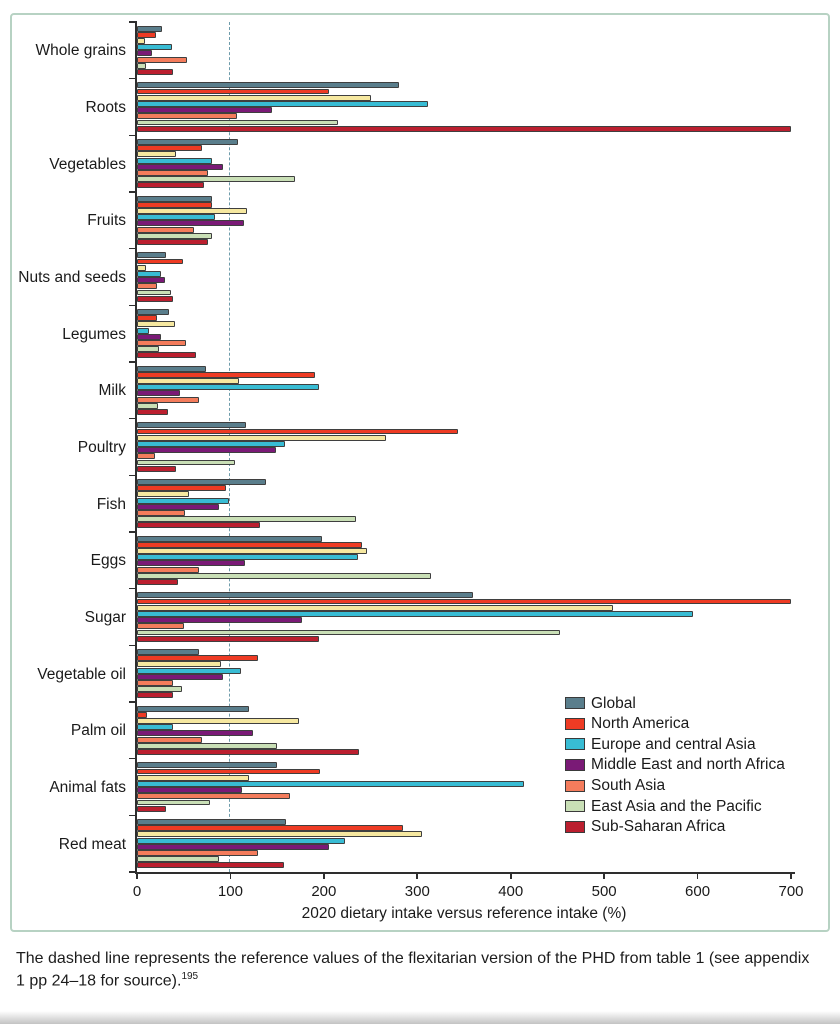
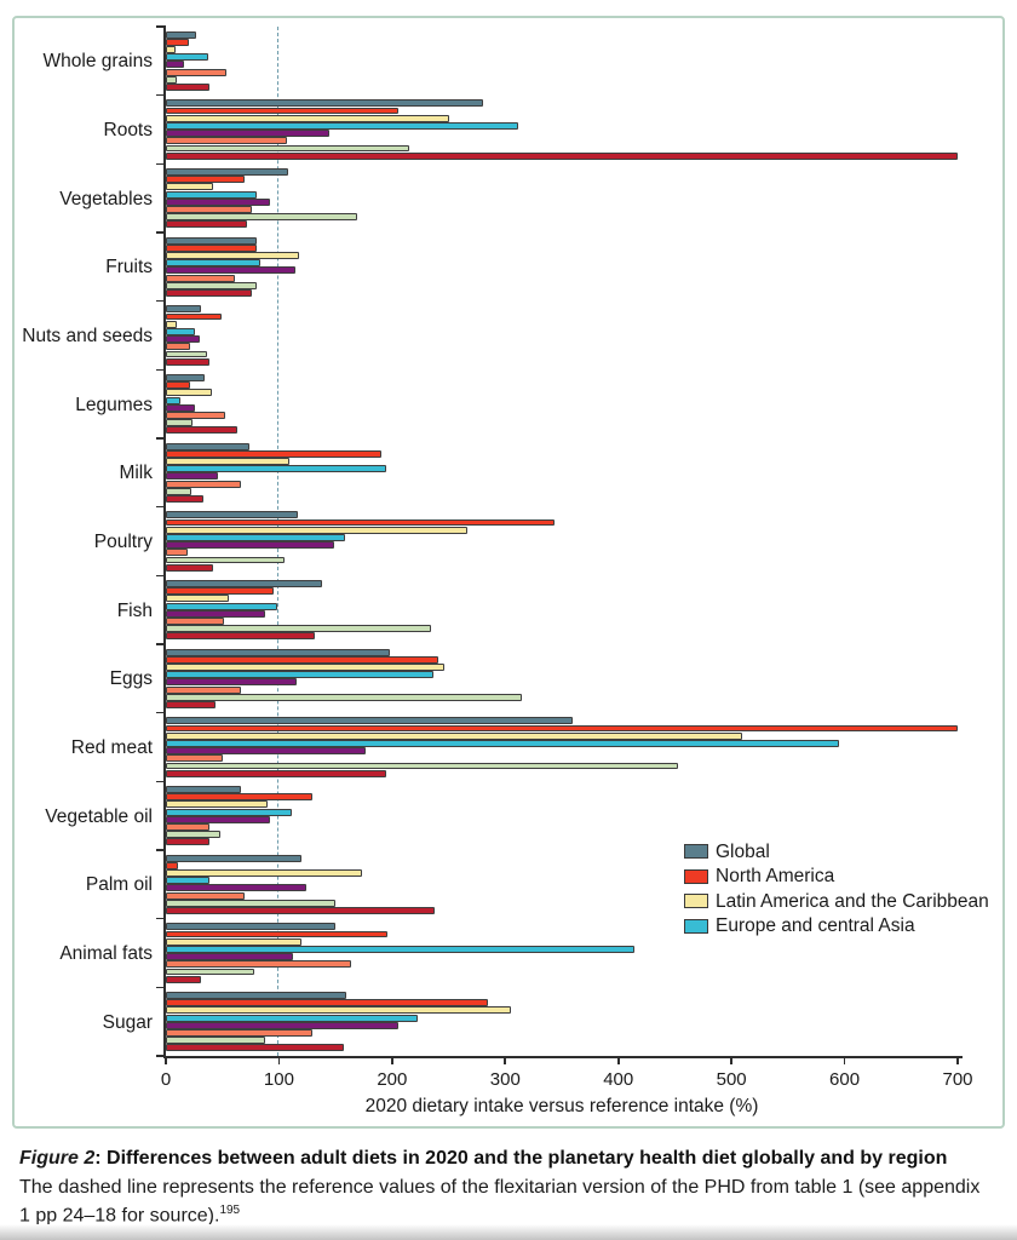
+ Figure 2: Differences between adult diets in 2020 and the planetary health diet globally and by region
  The dashed line represents the reference values of the flexitarian version of the PHD from table 1 (see appendix 1 pp 24–18 for source).195
  Whole grains
  Roots
  Vegetables
  Fruits
  Nuts and seeds
  Legumes
  Milk
  Poultry
  Fish
  Eggs
- Sugar
+ Red meat
  Vegetable oil
  Palm oil
  Animal fats
- Red meat
+ Sugar
  0
  100
  200
  300
  400
  500
  600
  700
  2020 dietary intake versus reference intake (%)
  Global
  North America
+ Latin America and the Caribbean
  Europe and central Asia
- Middle East and north Africa
- South Asia
- East Asia and the Pacific
- Sub-Saharan Africa
